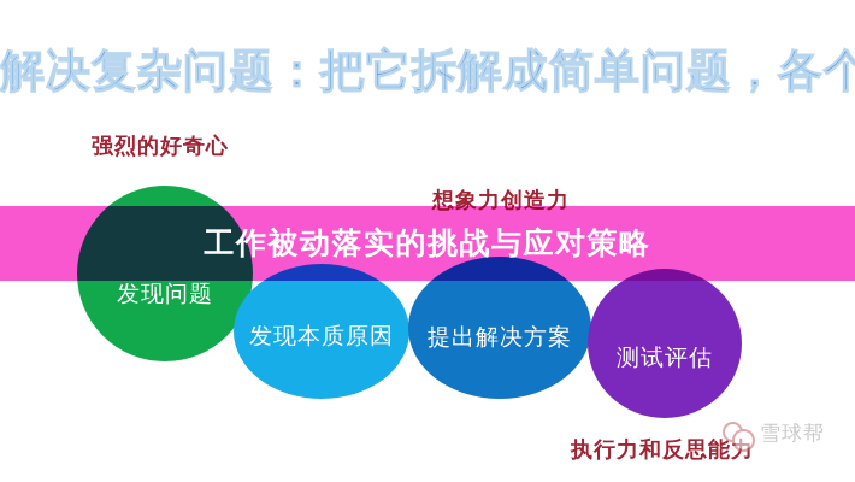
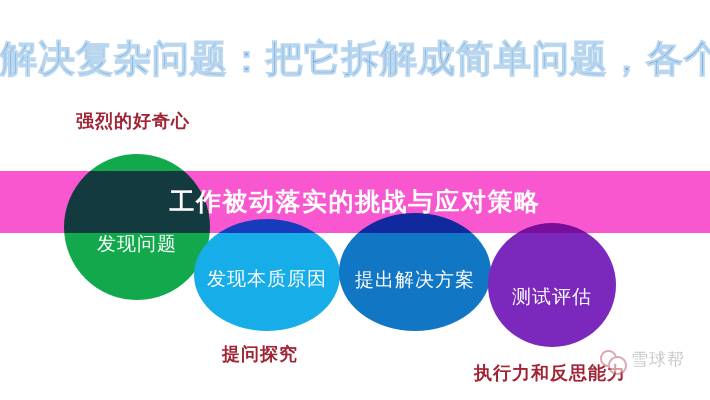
  解决复杂问题：把它拆解成简单问题，各个
  强烈的好奇心
- 想象力创造力
  发现问题
  发现本质原因
  提出解决方案
  测试评估
+ 提问探究
  执行力和反思能力
  工作被动落实的挑战与应对策略
  雪球帮
